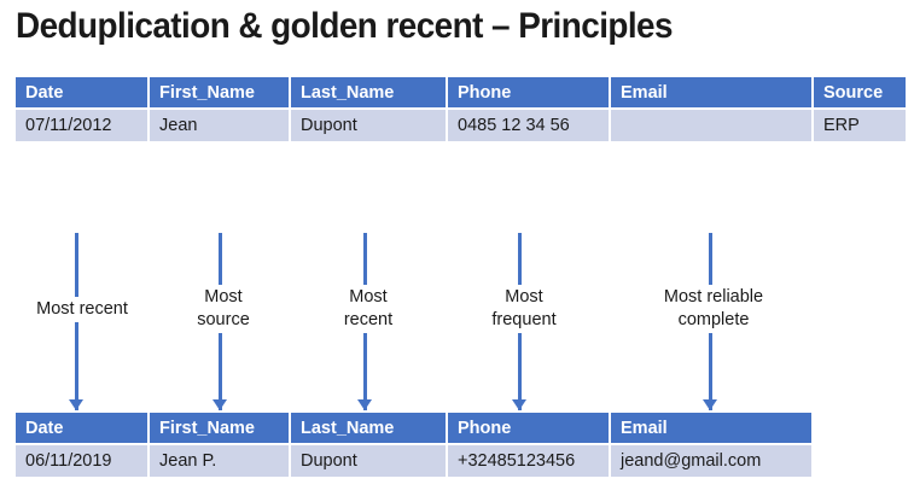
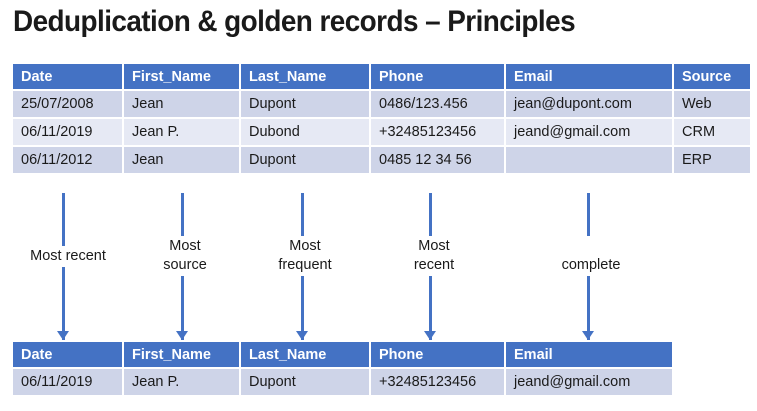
- Deduplication & golden recent – Principles
+ Deduplication & golden records – Principles
  Date	First_Name	Last_Name	Phone	Email	Source
+ 25/07/2008	Jean	Dupont	0486/123.456	jean@dupont.com	Web
+ 06/11/2019	Jean P.	Dubond	+32485123456	jeand@gmail.com	CRM
- 07/11/2012	Jean	Dupont	0485 12 34 56		ERP
+ 06/11/2012	Jean	Dupont	0485 12 34 56		ERP
  Most recent
  Most
  source
  Most
- recent
+ frequent
  Most
- frequent
+ recent
- Most reliable
  complete
  Date	First_Name	Last_Name	Phone	Email
  06/11/2019	Jean P.	Dupont	+32485123456	jeand@gmail.com
